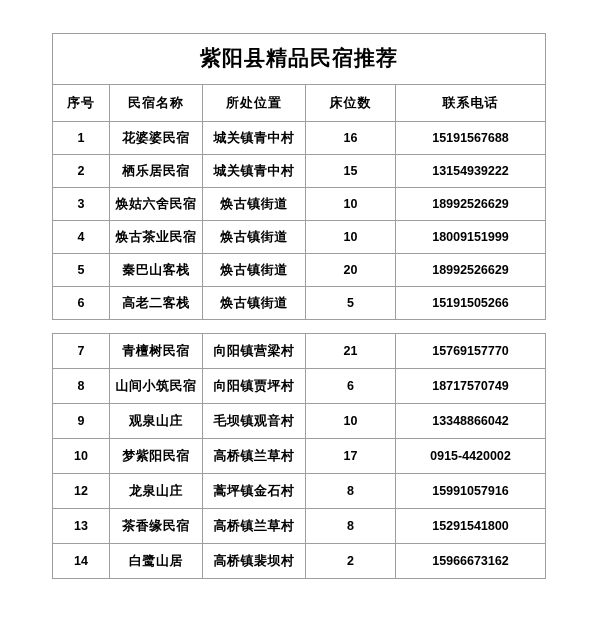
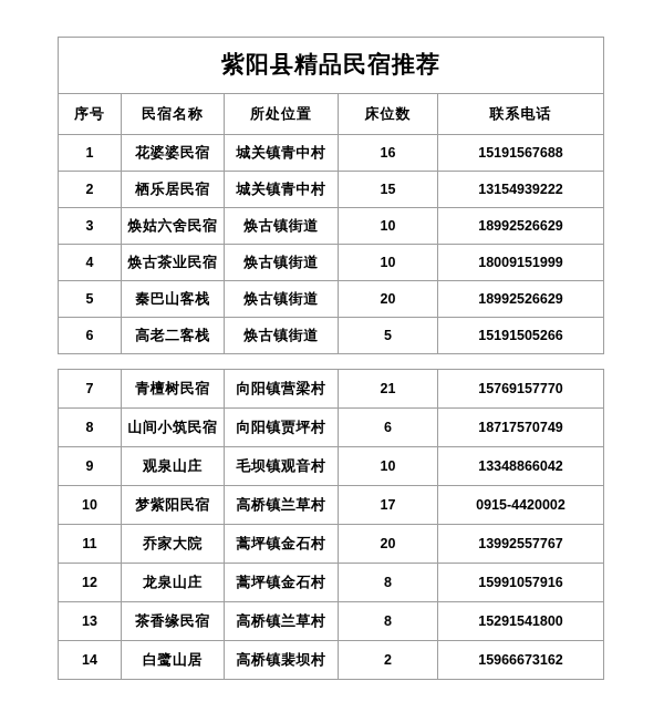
  紫阳县精品民宿推荐
  序号	民宿名称	所处位置	床位数	联系电话
  1	花婆婆民宿	城关镇青中村	16	15191567688
  2	栖乐居民宿	城关镇青中村	15	13154939222
  3	焕姑六舍民宿	焕古镇街道	10	18992526629
  4	焕古茶业民宿	焕古镇街道	10	18009151999
  5	秦巴山客栈	焕古镇街道	20	18992526629
  6	高老二客栈	焕古镇街道	5	15191505266
  7	青檀树民宿	向阳镇营梁村	21	15769157770
  8	山间小筑民宿	向阳镇贾坪村	6	18717570749
  9	观泉山庄	毛坝镇观音村	10	13348866042
  10	梦紫阳民宿	高桥镇兰草村	17	0915-4420002
+ 11	乔家大院	蒿坪镇金石村	20	13992557767
  12	龙泉山庄	蒿坪镇金石村	8	15991057916
  13	茶香缘民宿	高桥镇兰草村	8	15291541800
  14	白鹭山居	高桥镇裴坝村	2	15966673162
